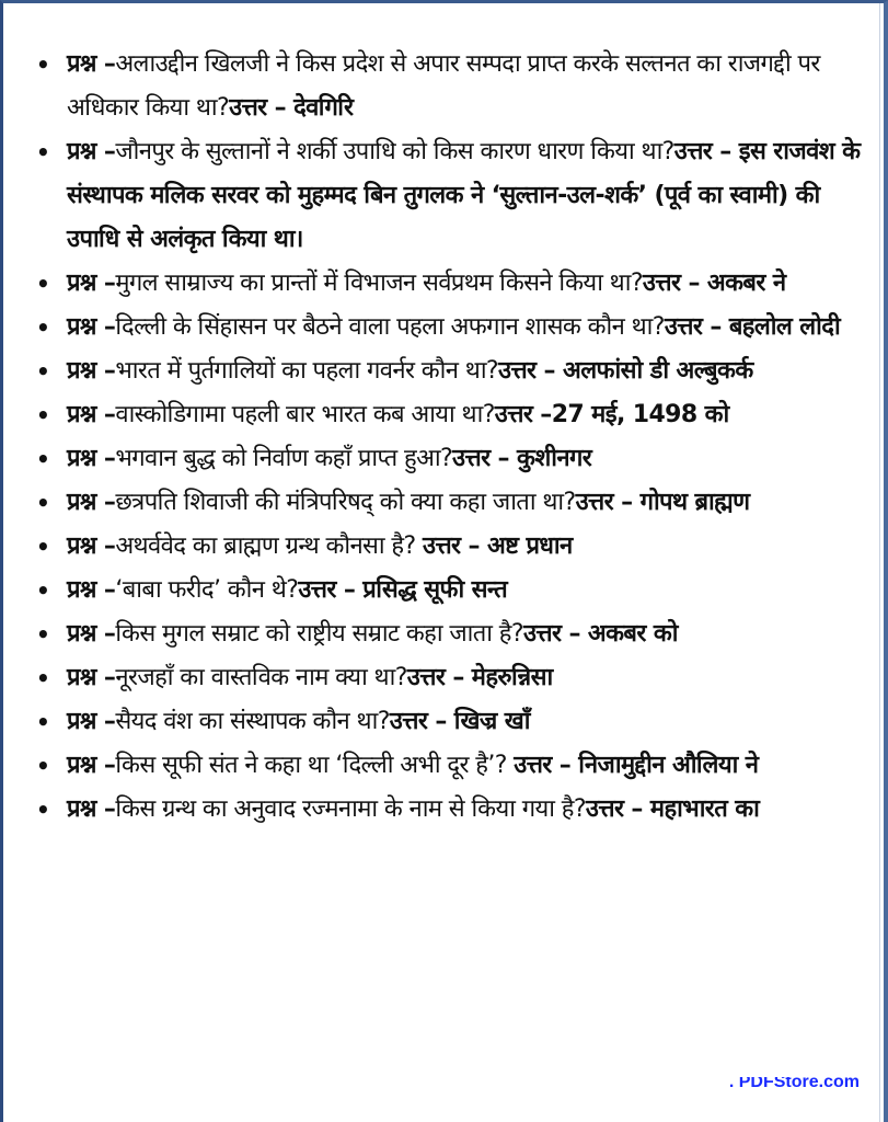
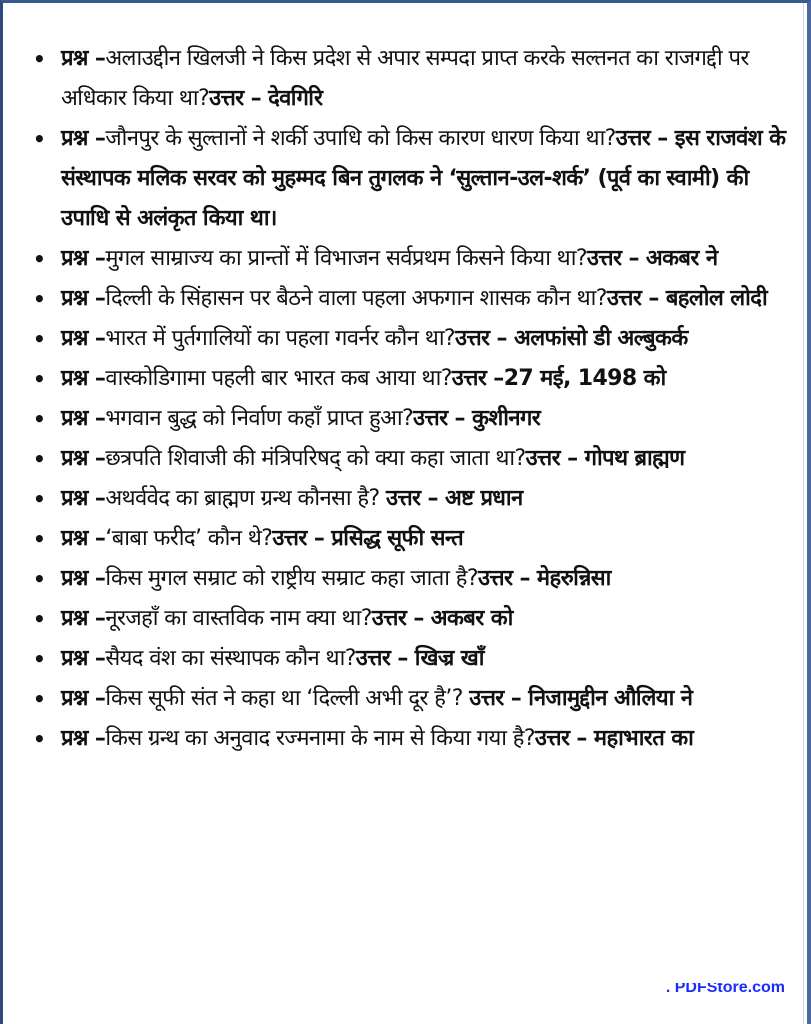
  •
  प्रश्न –अलाउद्दीन खिलजी ने किस प्रदेश से अपार सम्पदा प्राप्त करके सल्तनत का राजगद्दी पर अधिकार किया था?उत्तर – देवगिरि
  •
  प्रश्न –जौनपुर के सुल्तानों ने शर्की उपाधि को किस कारण धारण किया था?उत्तर – इस राजवंश के संस्थापक मलिक सरवर को मुहम्मद बिन तुगलक ने ‘सुल्तान-उल-शर्क’ (पूर्व का स्वामी) की उपाधि से अलंकृत किया था।
  •
  प्रश्न –मुगल साम्राज्य का प्रान्तों में विभाजन सर्वप्रथम किसने किया था?उत्तर – अकबर ने
  •
  प्रश्न –दिल्ली के सिंहासन पर बैठने वाला पहला अफगान शासक कौन था?उत्तर – बहलोल लोदी
  •
  प्रश्न –भारत में पुर्तगालियों का पहला गवर्नर कौन था?उत्तर – अलफांसो डी अल्बुकर्क
  •
  प्रश्न –वास्कोडिगामा पहली बार भारत कब आया था?उत्तर –27 मई, 1498 को
  •
  प्रश्न –भगवान बुद्ध को निर्वाण कहाँ प्राप्त हुआ?उत्तर – कुशीनगर
  •
  प्रश्न –छत्रपति शिवाजी की मंत्रिपरिषद् को क्या कहा जाता था?उत्तर – गोपथ ब्राह्मण
  •
  प्रश्न –अथर्ववेद का ब्राह्मण ग्रन्थ कौनसा है? उत्तर – अष्ट प्रधान
  •
  प्रश्न –‘बाबा फरीद’ कौन थे?उत्तर – प्रसिद्ध सूफी सन्त
  •
- प्रश्न –किस मुगल सम्राट को राष्ट्रीय सम्राट कहा जाता है?उत्तर – अकबर को
+ प्रश्न –किस मुगल सम्राट को राष्ट्रीय सम्राट कहा जाता है?उत्तर – मेहरुन्निसा
  •
- प्रश्न –नूरजहाँ का वास्तविक नाम क्या था?उत्तर – मेहरुन्निसा
+ प्रश्न –नूरजहाँ का वास्तविक नाम क्या था?उत्तर – अकबर को
  •
  प्रश्न –सैयद वंश का संस्थापक कौन था?उत्तर – खिज्र खाँ
  •
  प्रश्न –किस सूफी संत ने कहा था ‘दिल्ली अभी दूर है’? उत्तर – निजामुद्दीन औलिया ने
  •
  प्रश्न –किस ग्रन्थ का अनुवाद रज्मनामा के नाम से किया गया है?उत्तर – महाभारत का
  . PDFStore.com
